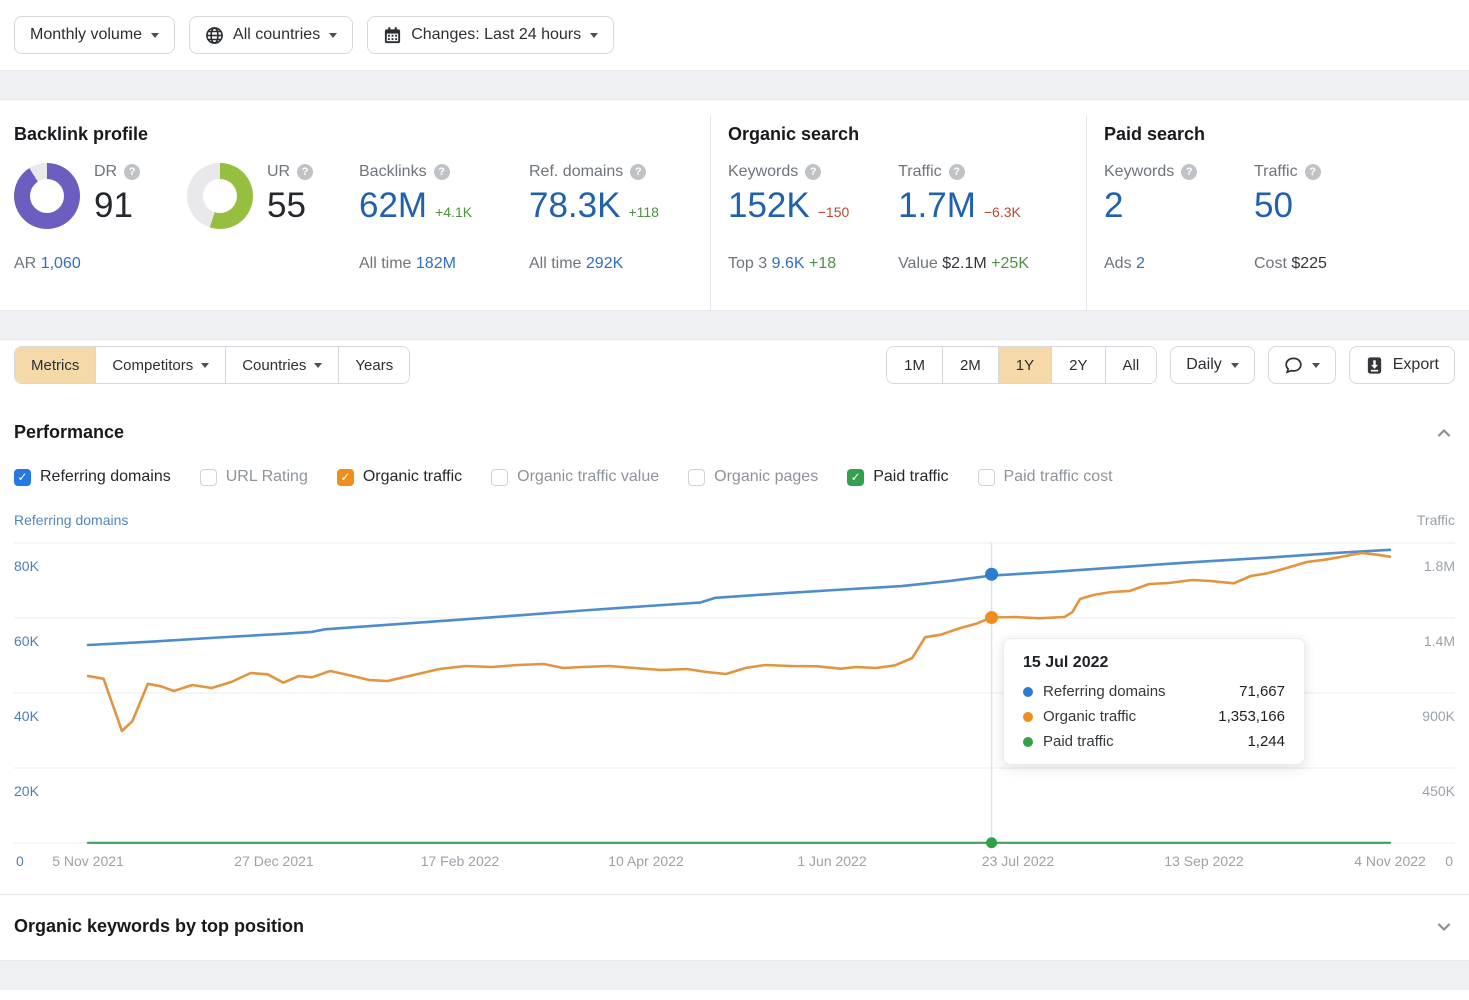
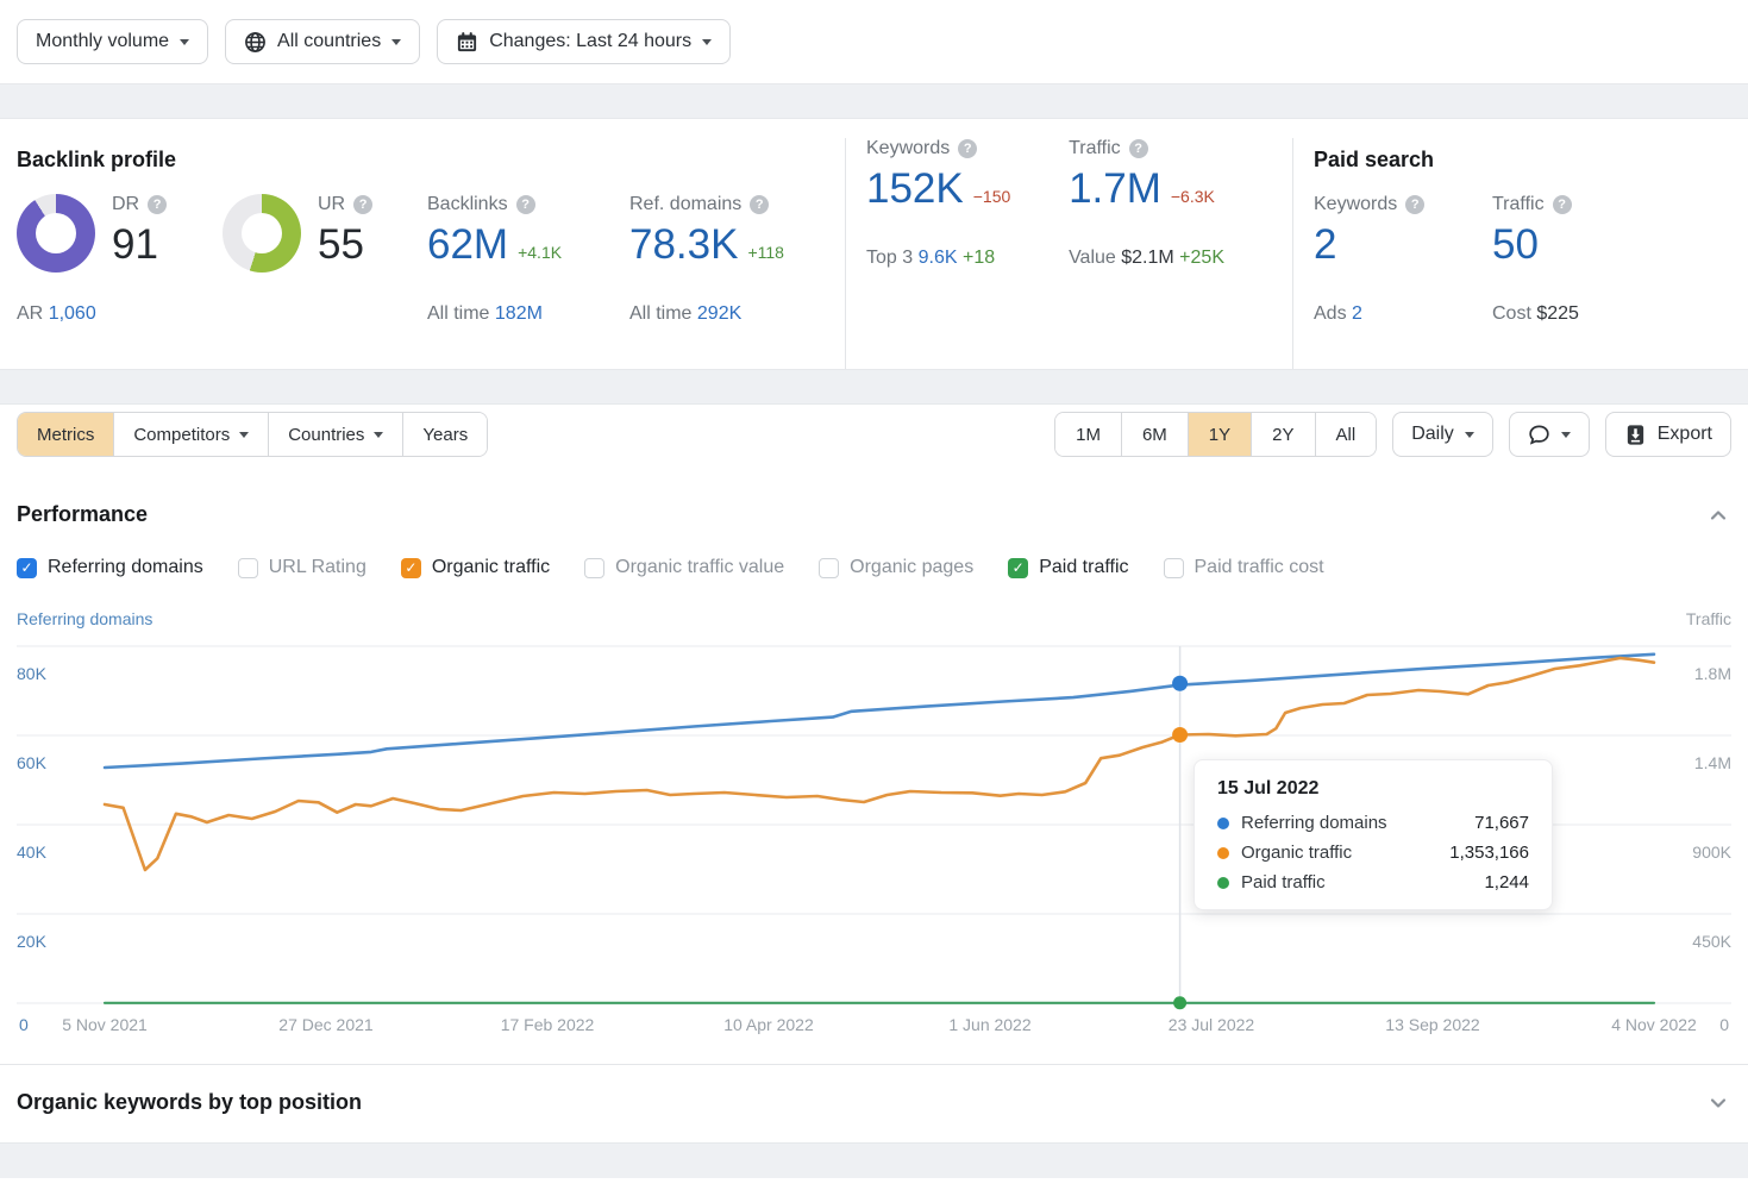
  Monthly volume
  All countries
  Changes: Last 24 hours
  Backlink profile
  DR
  ?
  91
  AR 1,060
  UR
  ?
  55
  Backlinks
  ?
  62M
  +4.1K
  All time 182M
  Ref. domains
  ?
  78.3K
  +118
  All time 292K
- Organic search
  Keywords
  ?
  152K
  −150
  Top 3 9.6K +18
  Traffic
  ?
  1.7M
  −6.3K
  Value $2.1M +25K
  Paid search
  Keywords
  ?
  2
  Ads 2
  Traffic
  ?
  50
  Cost $225
  Metrics
  Competitors
  Countries
  Years
  1M
- 2M
+ 6M
  1Y
  2Y
  All
  Daily
  Export
  Performance
  ✓
  Referring domains
  URL Rating
  ✓
  Organic traffic
  Organic traffic value
  Organic pages
  ✓
  Paid traffic
  Paid traffic cost
  Referring domains
  Traffic
  80K
  60K
  40K
  20K
  1.8M
  1.4M
  900K
  450K
  5 Nov 2021
  27 Dec 2021
  17 Feb 2022
  10 Apr 2022
  1 Jun 2022
  23 Jul 2022
  13 Sep 2022
  4 Nov 2022
  0
  0
  15 Jul 2022
  Referring domains
  71,667
  Organic traffic
  1,353,166
  Paid traffic
  1,244
  Organic keywords by top position
